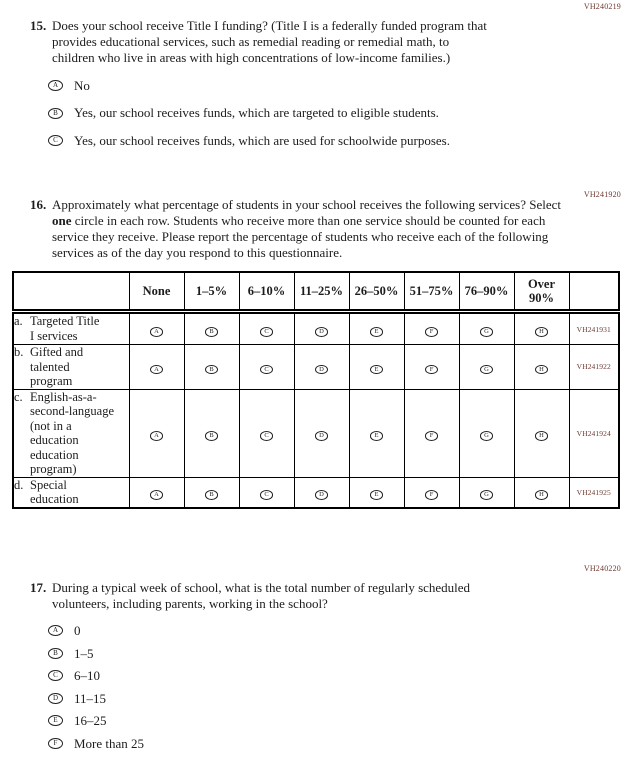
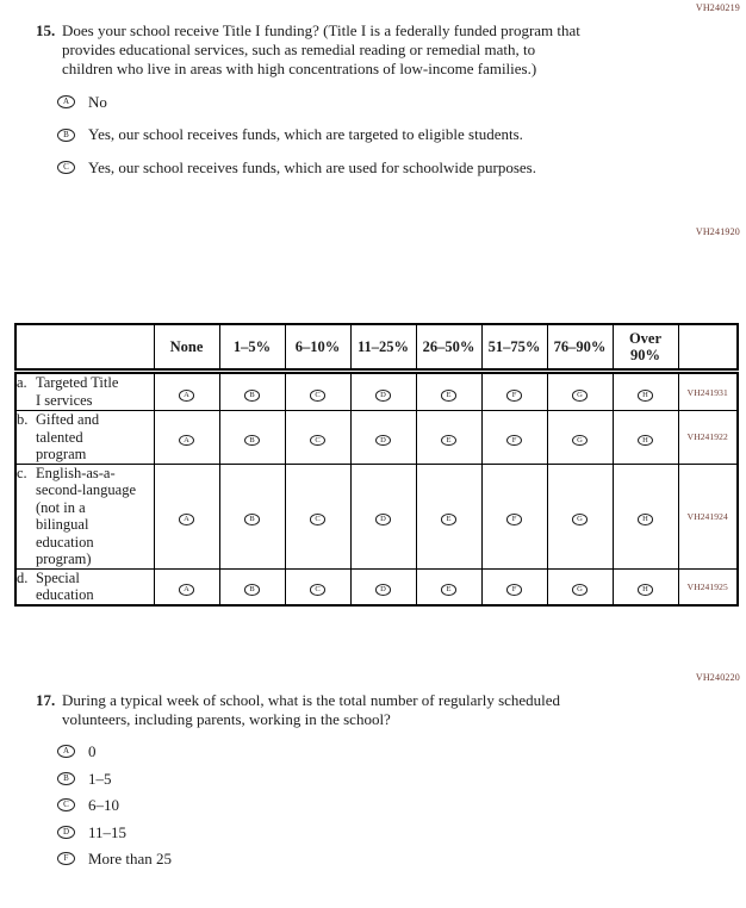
  VH240219
  15.
  Does your school receive Title I funding? (Title I is a federally funded program that
  provides educational services, such as remedial reading or remedial math, to
  children who live in areas with high concentrations of low-income families.)
  A
  No
  B
  Yes, our school receives funds, which are targeted to eligible students.
  C
  Yes, our school receives funds, which are used for schoolwide purposes.
  VH241920
- 16.
- Approximately what percentage of students in your school receives the following services? Select
- one circle in each row. Students who receive more than one service should be counted for each
- service they receive. Please report the percentage of students who receive each of the following
- services as of the day you respond to this questionnaire.
  	None	1–5%	6–10%	11–25%	26–50%	51–75%	76–90%	Over 90%
  a. Targeted Title I services									VH241931
  b. Gifted and talented program									VH241922
- c. English-as-a- second-language (not in a education education program)									VH241924
+ c. English-as-a- second-language (not in a bilingual education program)									VH241924
  d. Special education									VH241925
  VH240220
  17.
  During a typical week of school, what is the total number of regularly scheduled
  volunteers, including parents, working in the school?
  A
  0
  B
  1–5
  C
  6–10
  D
  11–15
- E
- 16–25
  F
  More than 25
